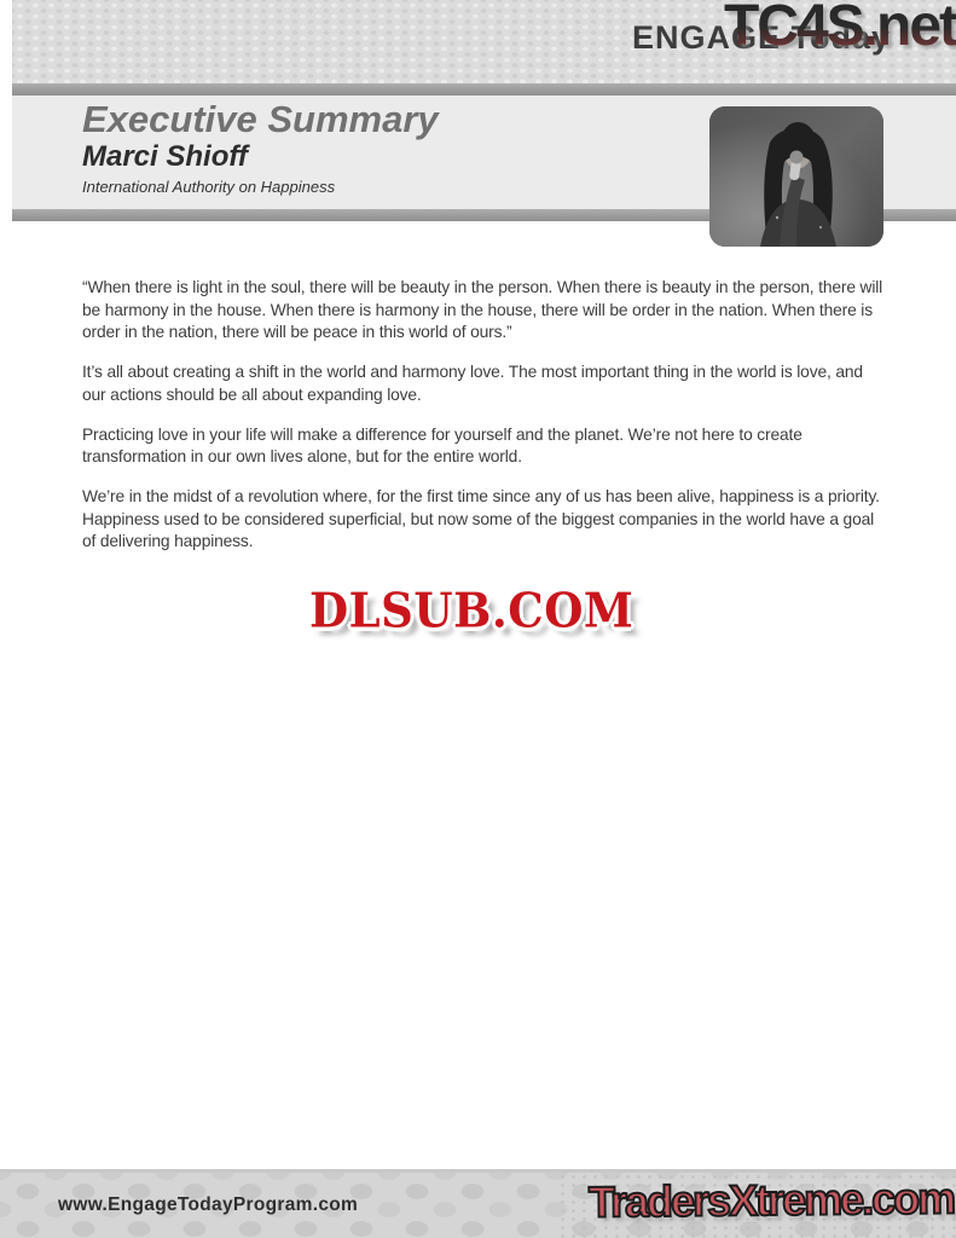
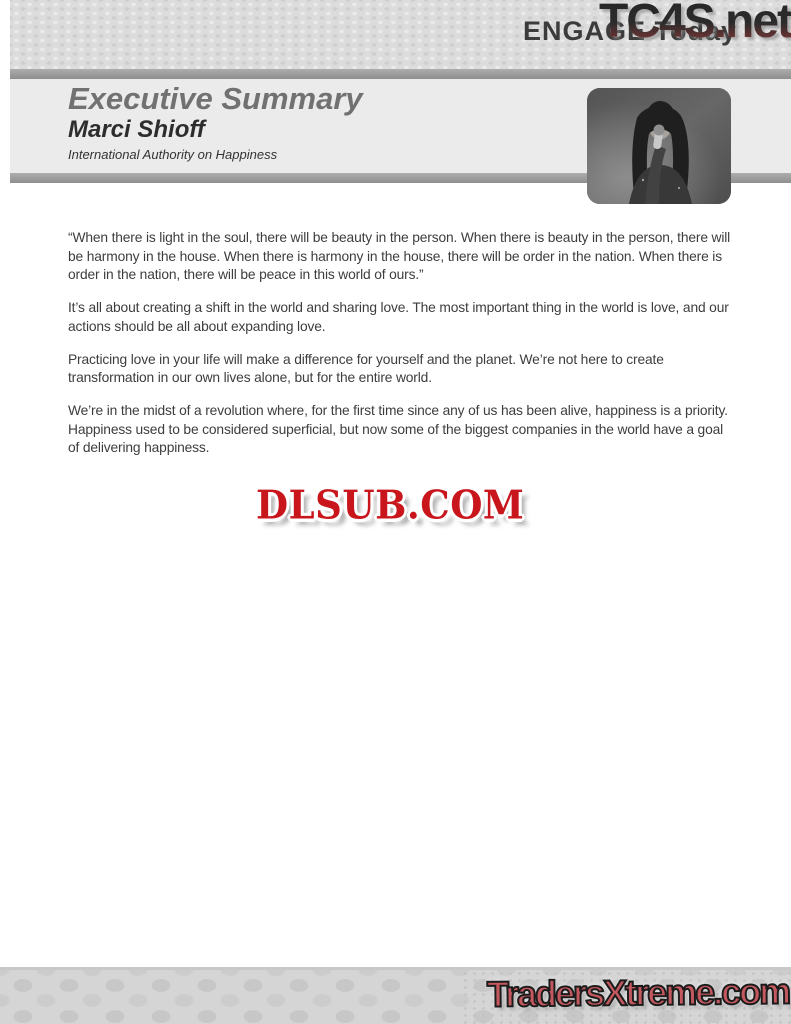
  TC4S.net
  Executive Summary
  Marci Shioff
  International Authority on Happiness
  “When there is light in the soul, there will be beauty in the person. When there is beauty in the person, there will be harmony in the house. When there is harmony in the house, there will be order in the nation. When there is order in the nation, there will be peace in this world of ours.”
- It’s all about creating a shift in the world and harmony love. The most important thing in the world is love, and our actions should be all about expanding love.
+ It’s all about creating a shift in the world and sharing love. The most important thing in the world is love, and our actions should be all about expanding love.
  Practicing love in your life will make a difference for yourself and the planet. We’re not here to create transformation in our own lives alone, but for the entire world.
  We’re in the midst of a revolution where, for the first time since any of us has been alive, happiness is a priority. Happiness used to be considered superficial, but now some of the biggest companies in the world have a goal of delivering happiness.
  DLSUB.COM
- www.EngageTodayProgram.com
  TradersXtreme.com
